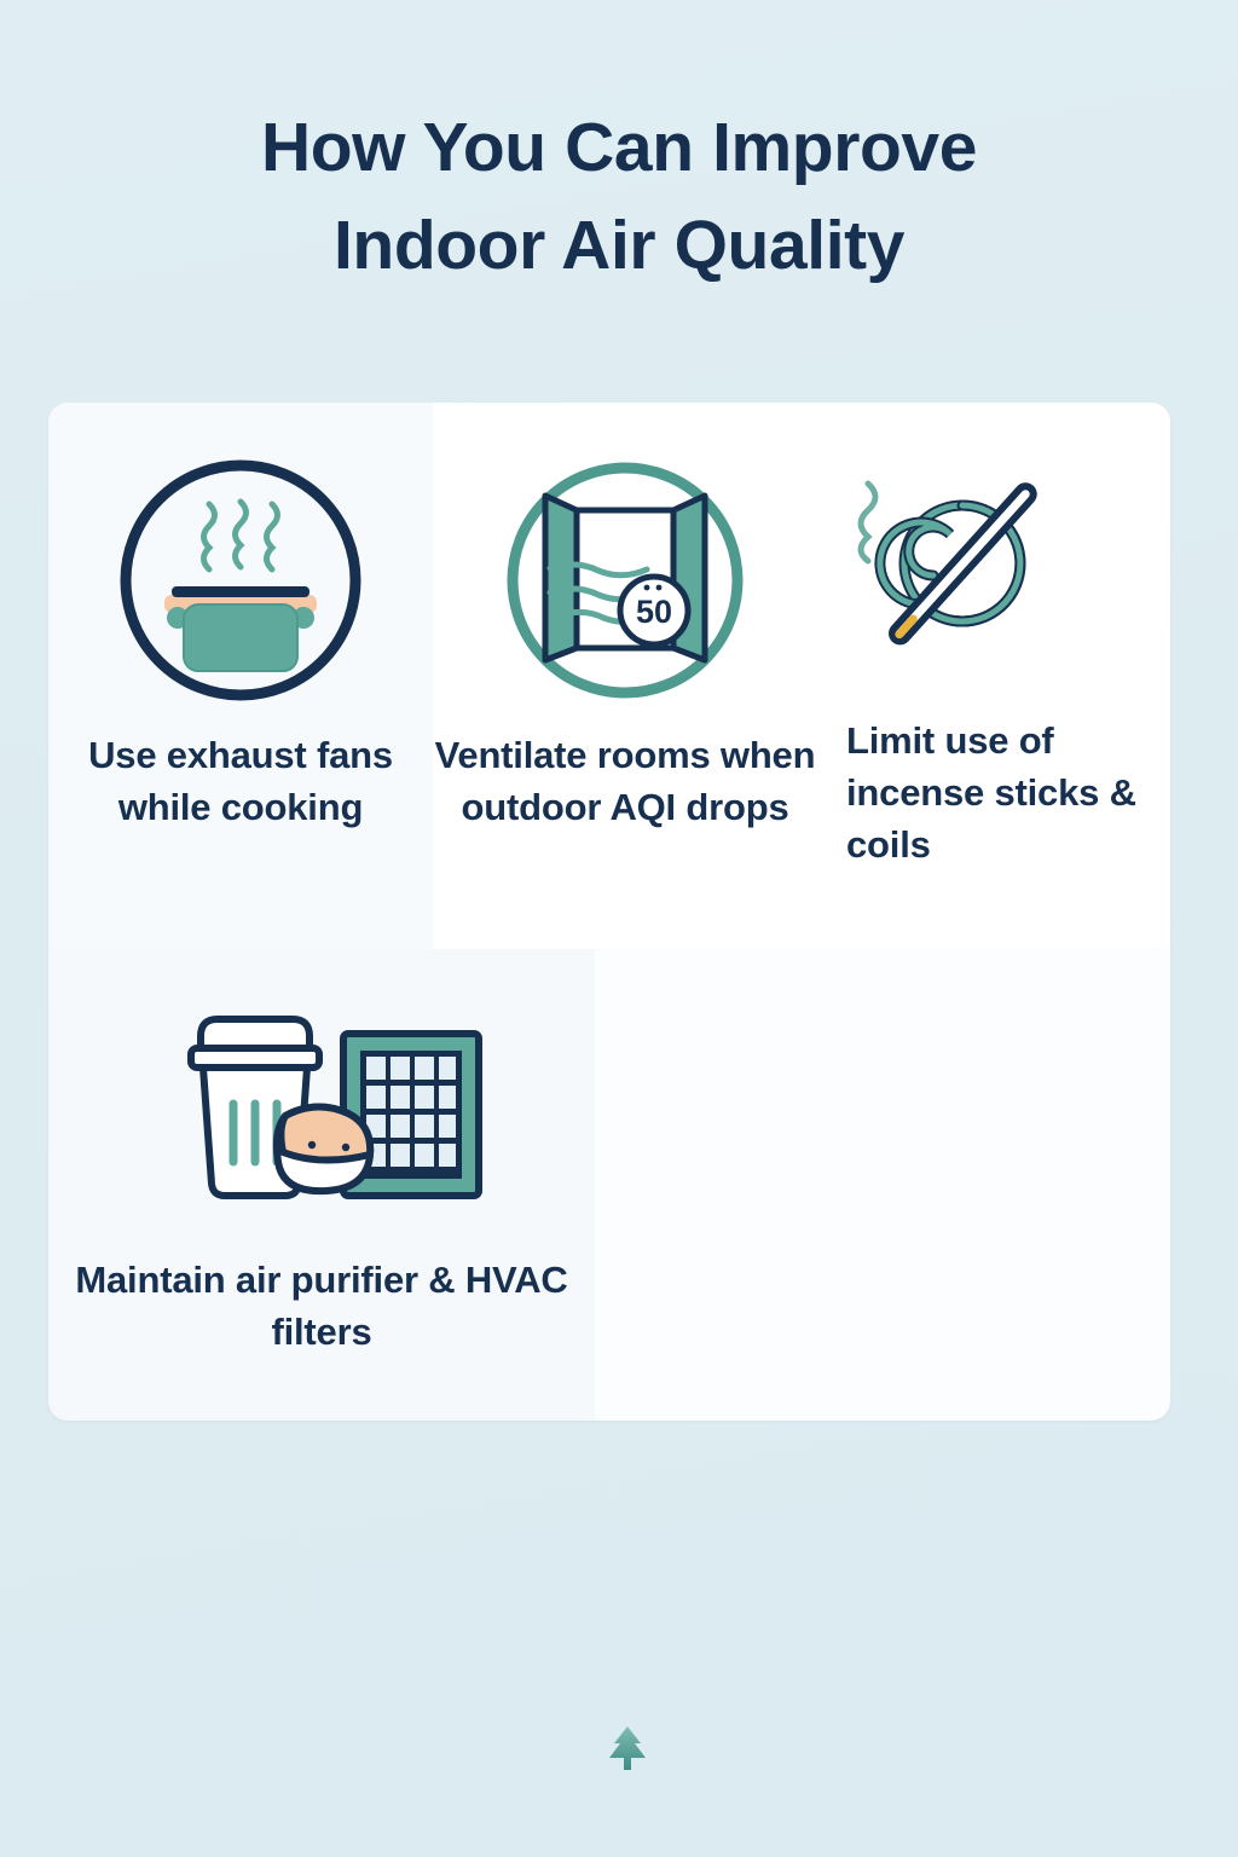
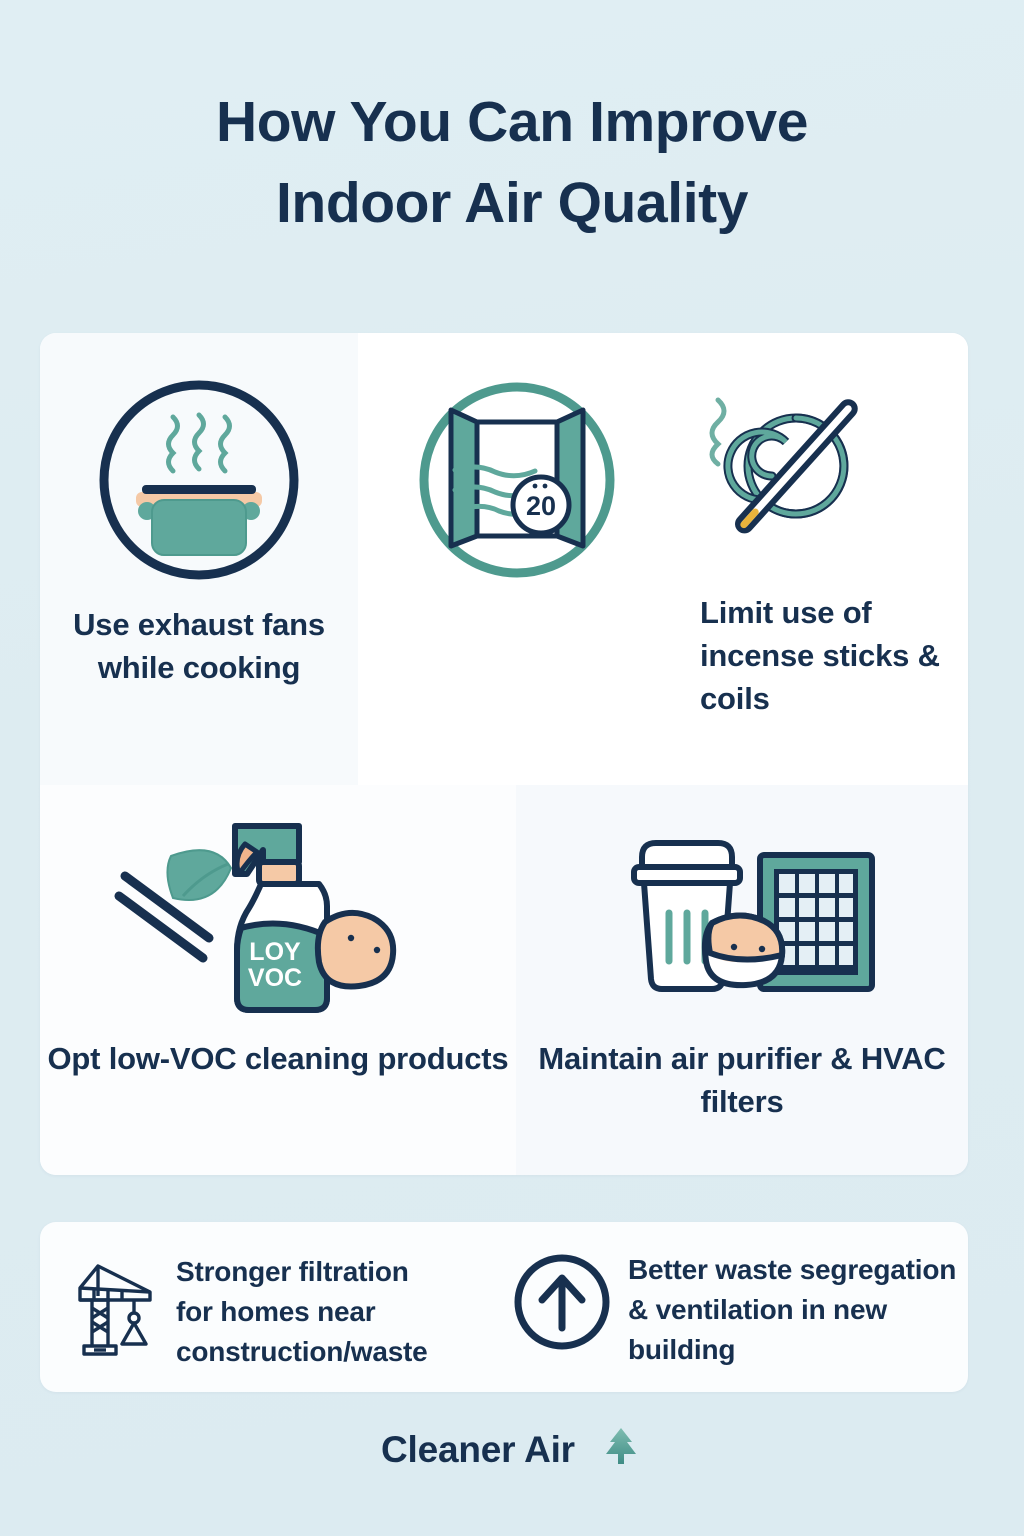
  How You Can Improve
  Indoor Air Quality
  Use exhaust fans while cooking
- 50
+ 20
- Ventilate rooms when outdoor AQI drops
  Limit use of incense sticks & coils
+ LOY
+ VOC
+ Opt low-VOC cleaning products
  Maintain air purifier & HVAC filters
+ Stronger filtration
+ for homes near
+ construction/waste
+ Better waste segregation
+ & ventilation in new
+ building
+ Cleaner Air
